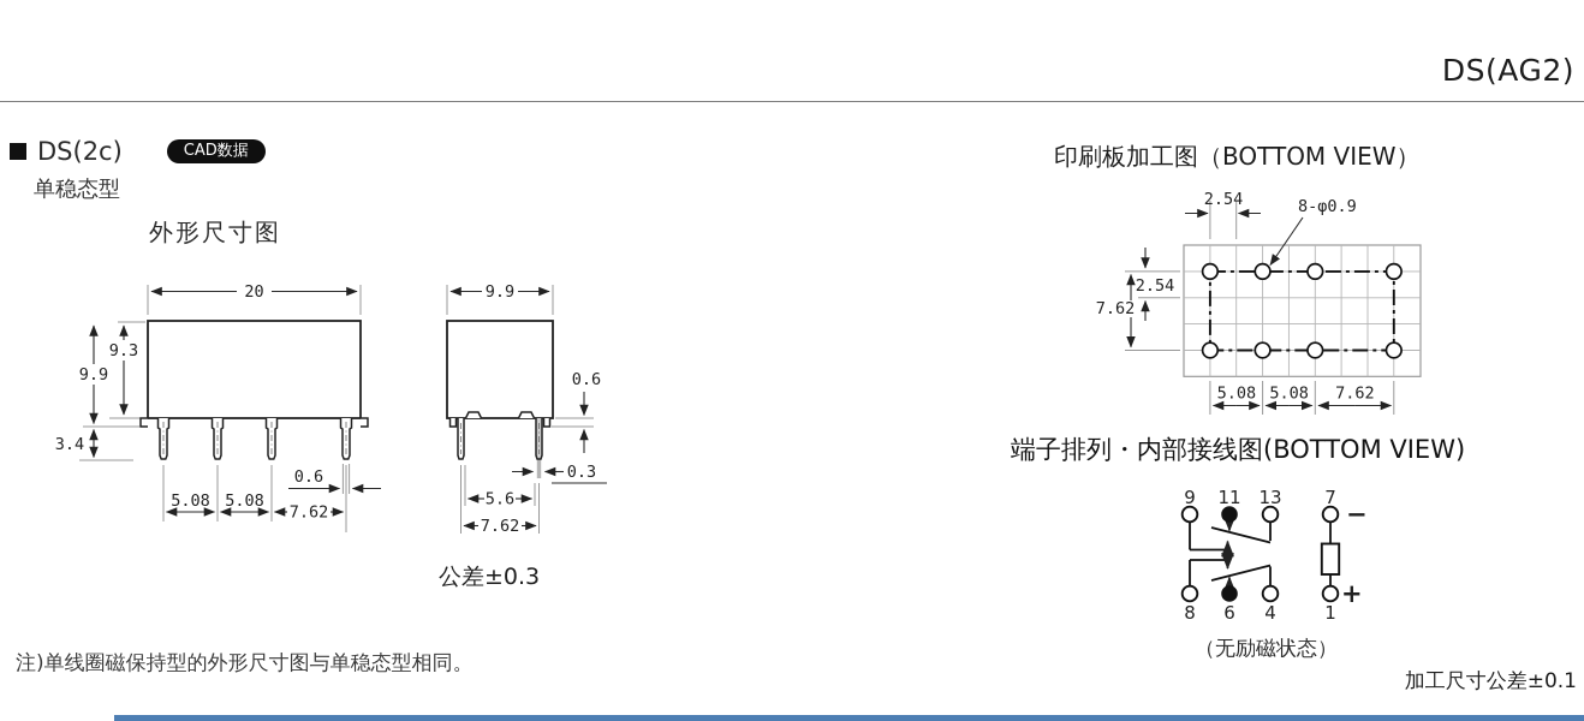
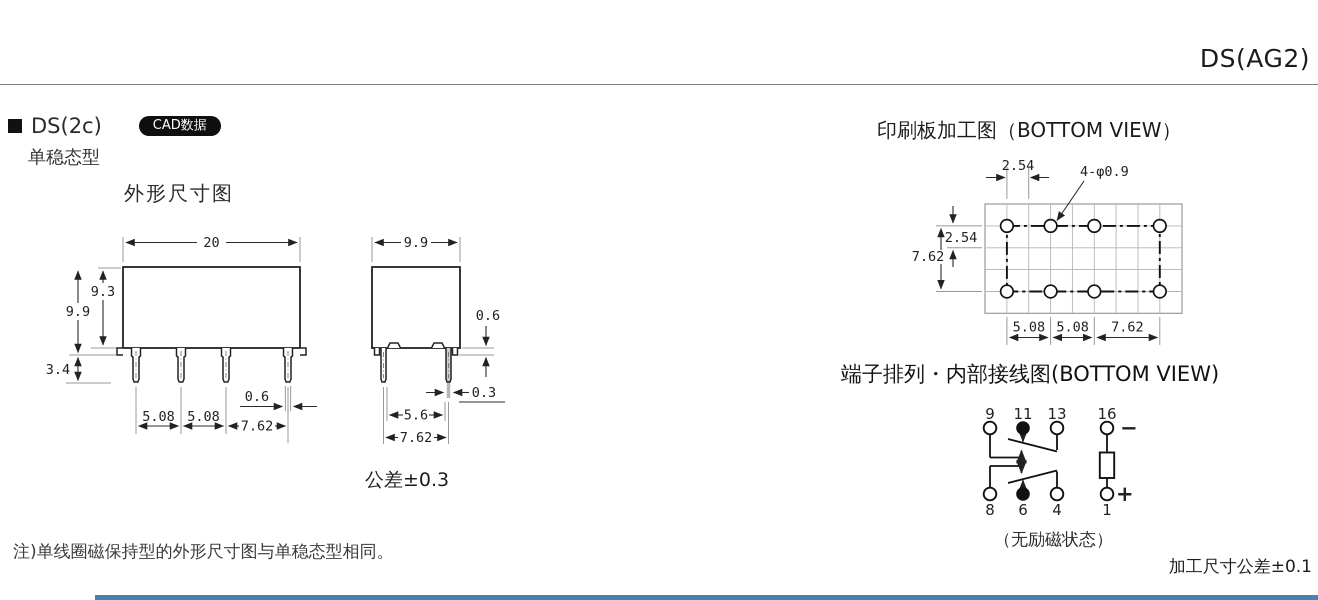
  DS(AG2)
  DS(2c)
  CAD数据
  单稳态型
  外形尺寸图
  印刷板加工图（BOTTOM VIEW）
  端子排列・内部接线图(BOTTOM VIEW)
  公差±0.3
  （无励磁状态）
  加工尺寸公差±0.1
  注)单线圈磁保持型的外形尺寸图与单稳态型相同。
  20
  9.3
  9.9
  3.4
  5.08
  5.08
  7.62
  0.6
  9.9
  0.6
  0.3
  5.6
  7.62
  2.54
- 8-φ0.9
+ 4-φ0.9
  2.54
  7.62
  5.08
  5.08
  7.62
  9
  11
  13
- 7
+ 16
  8
  6
  4
  1
  −
  +
